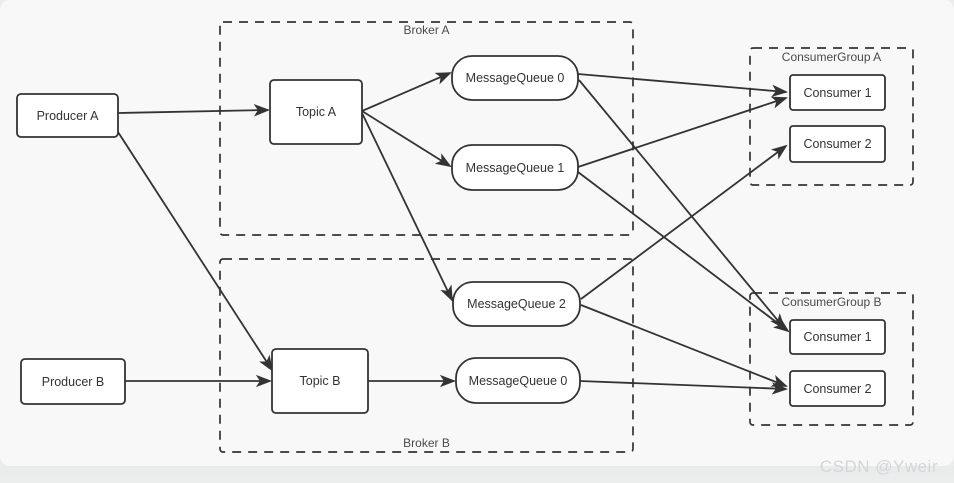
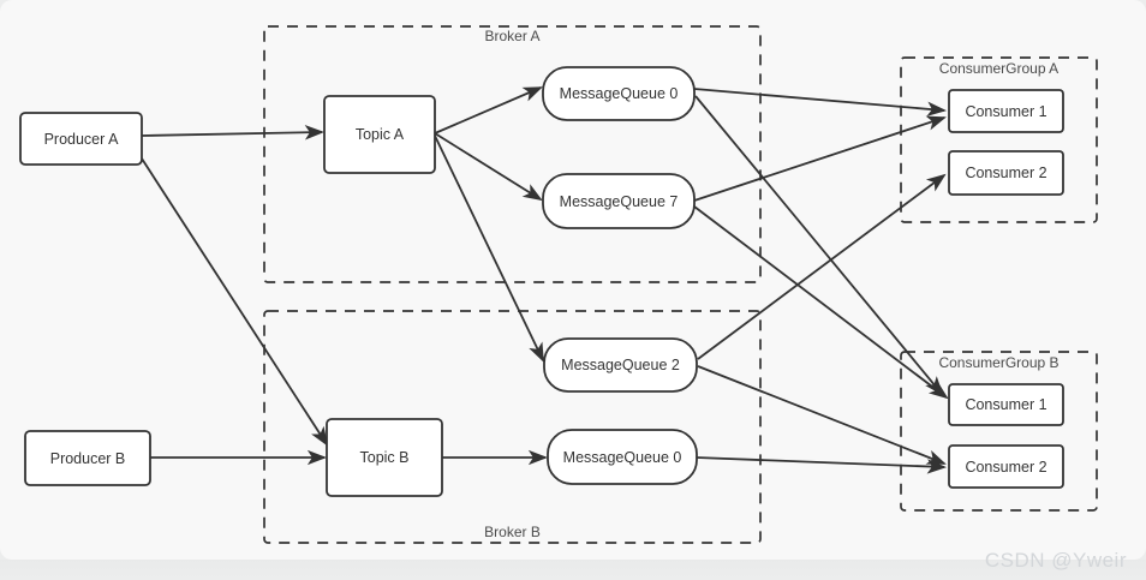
  Producer A
  Producer B
  Topic A
  Topic B
  MessageQueue 0
- MessageQueue 1
+ MessageQueue 7
  MessageQueue 2
  MessageQueue 0
  Consumer 1
  Consumer 2
  Consumer 1
  Consumer 2
  Broker A
  Broker B
  ConsumerGroup A
  ConsumerGroup B
  CSDN @Yweir
